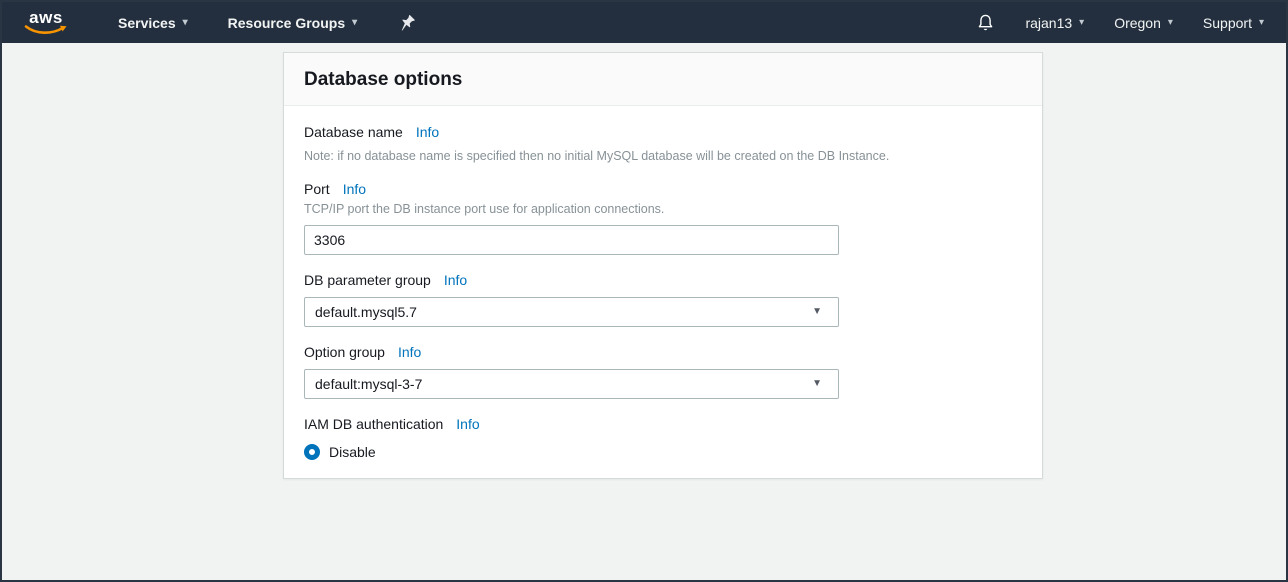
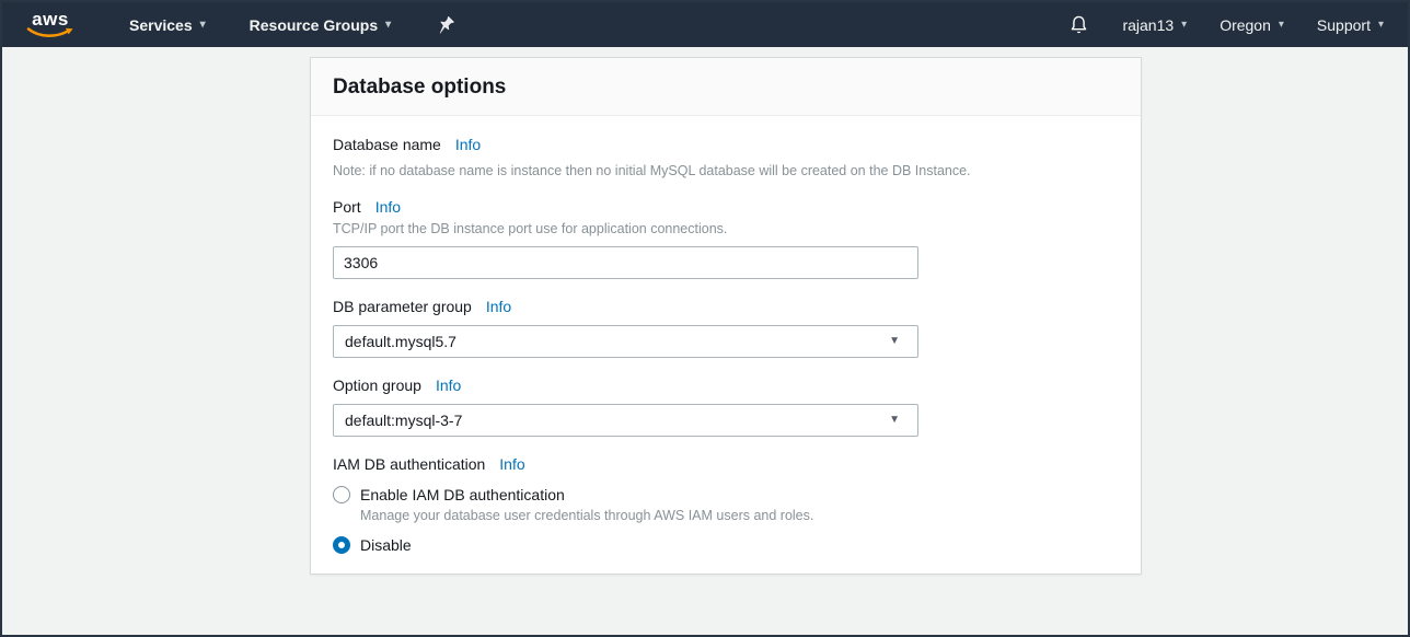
  aws
  Services
  ▾
  Resource Groups
  ▾
  rajan13
  ▾
  Oregon
  ▾
  Support
  ▾
  Database options
  Database name
  Info
- Note: if no database name is specified then no initial MySQL database will be created on the DB Instance.
+ Note: if no database name is instance then no initial MySQL database will be created on the DB Instance.
  Port
  Info
  TCP/IP port the DB instance port use for application connections.
  3306
  DB parameter group
  Info
  default.mysql5.7
  ▼
  Option group
  Info
  default:mysql-3-7
  ▼
  IAM DB authentication
  Info
+ Enable IAM DB authentication
+ Manage your database user credentials through AWS IAM users and roles.
  Disable
